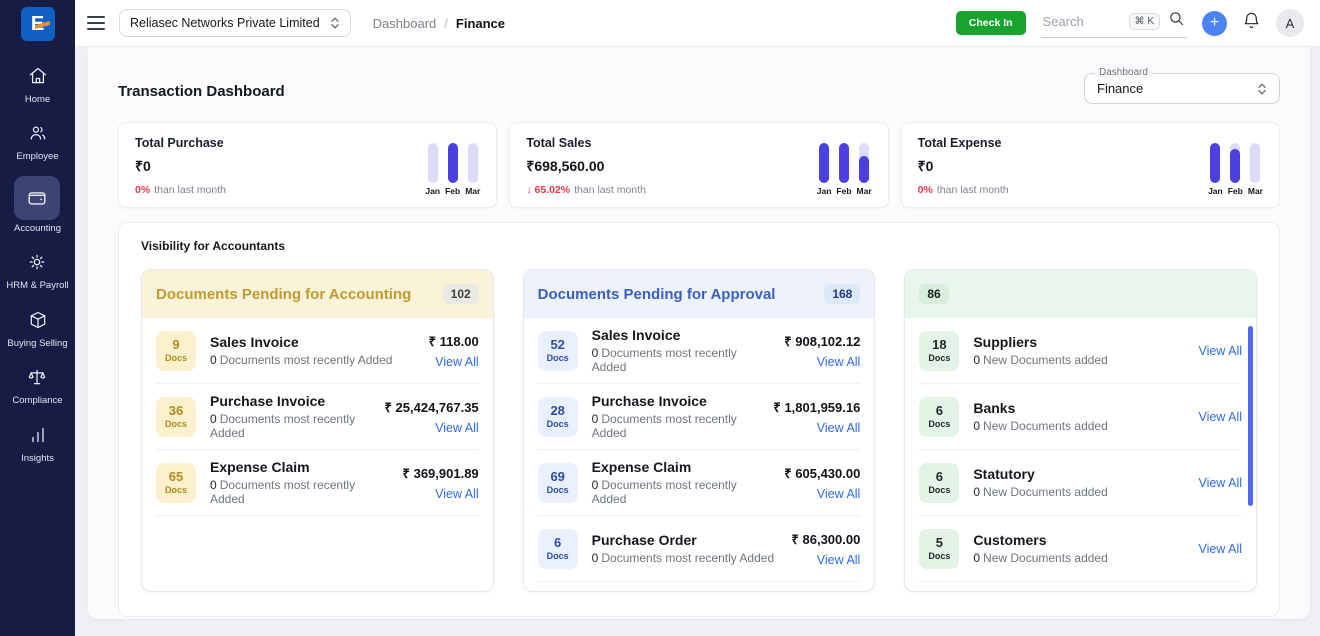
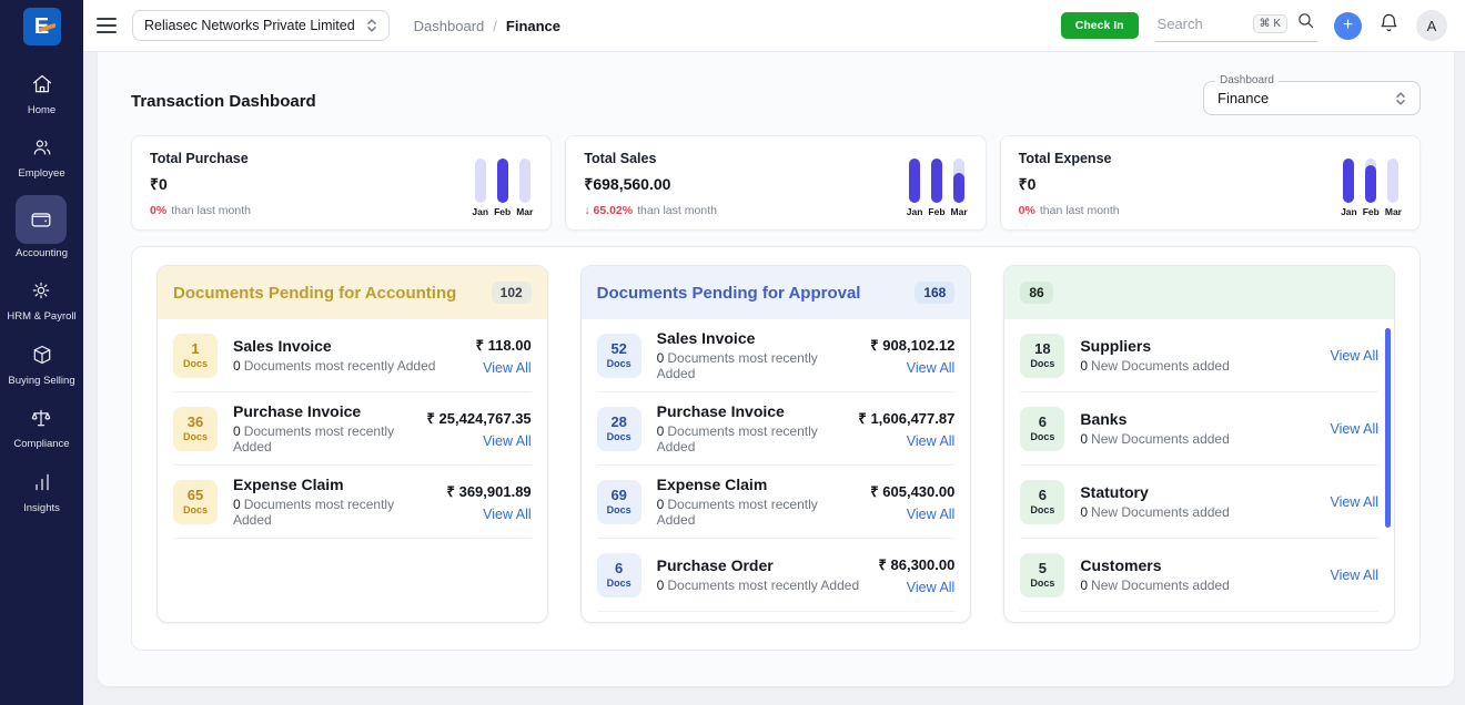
  Home
  Employee
  Accounting
  HRM & Payroll
  Buying Selling
  Compliance
  Insights
  Reliasec Networks Private Limited
  Dashboard
  /
  Finance
  Check In
  Search
  ⌘ K
  +
  A
  Transaction Dashboard
  Dashboard
  Finance
  Total Purchase
  ₹0
  0% than last month
  Jan
  Feb
  Mar
  Total Sales
  ₹698,560.00
  ↓ 65.02% than last month
  Jan
  Feb
  Mar
  Total Expense
  ₹0
  0% than last month
  Jan
  Feb
  Mar
- Visibility for Accountants
  Documents Pending for Accounting
  102
- 9
+ 1
  Docs
  Sales Invoice
  0 Documents most recently Added
  ₹ 118.00
  View All
  36
  Docs
  Purchase Invoice
  0 Documents most recently Added
  ₹ 25,424,767.35
  View All
  65
  Docs
  Expense Claim
  0 Documents most recently Added
  ₹ 369,901.89
  View All
  Documents Pending for Approval
  168
  52
  Docs
  Sales Invoice
  0 Documents most recently Added
  ₹ 908,102.12
  View All
  28
  Docs
  Purchase Invoice
  0 Documents most recently Added
- ₹ 1,801,959.16
+ ₹ 1,606,477.87
  View All
  69
  Docs
  Expense Claim
  0 Documents most recently Added
  ₹ 605,430.00
  View All
  6
  Docs
  Purchase Order
  0 Documents most recently Added
  ₹ 86,300.00
  View All
  86
  18
  Docs
  Suppliers
  0 New Documents added
  View All
  6
  Docs
  Banks
  0 New Documents added
  View All
  6
  Docs
  Statutory
  0 New Documents added
  View All
  5
  Docs
  Customers
  0 New Documents added
  View All
